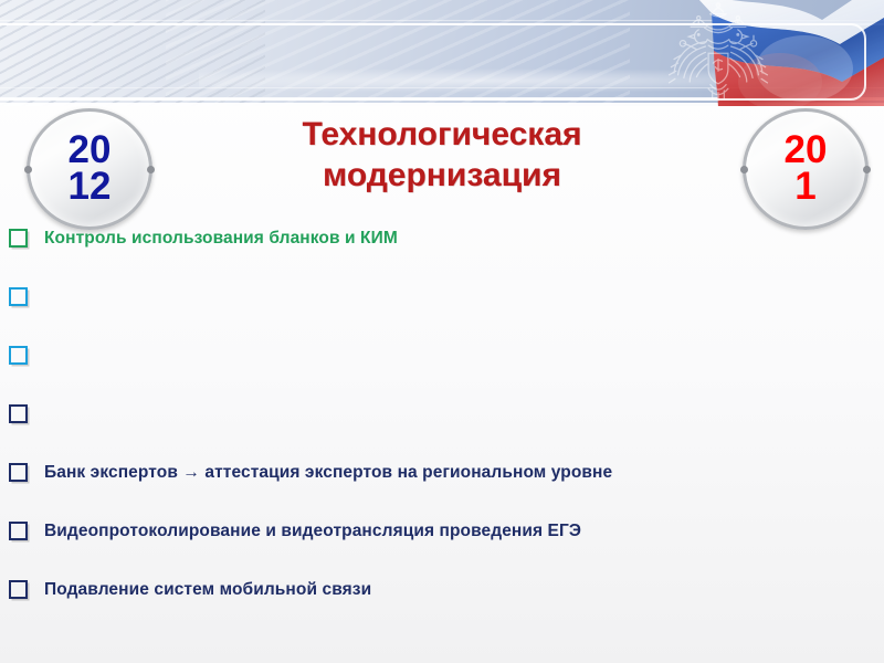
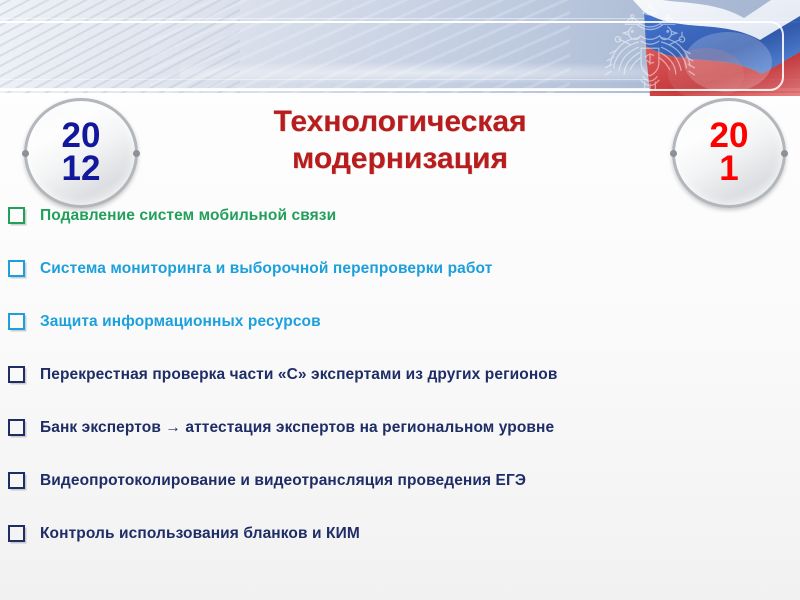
  20
  12
  20
  1
  Технологическая
  модернизация
- Контроль использования бланков и КИМ
+ Подавление систем мобильной связи
+ Система мониторинга и выборочной перепроверки работ
+ Защита информационных ресурсов
+ Перекрестная проверка части «С» экспертами из других регионов
  Банк экспертов → аттестация экспертов на региональном уровне
  Видеопротоколирование и видеотрансляция проведения ЕГЭ
- Подавление систем мобильной связи
+ Контроль использования бланков и КИМ
